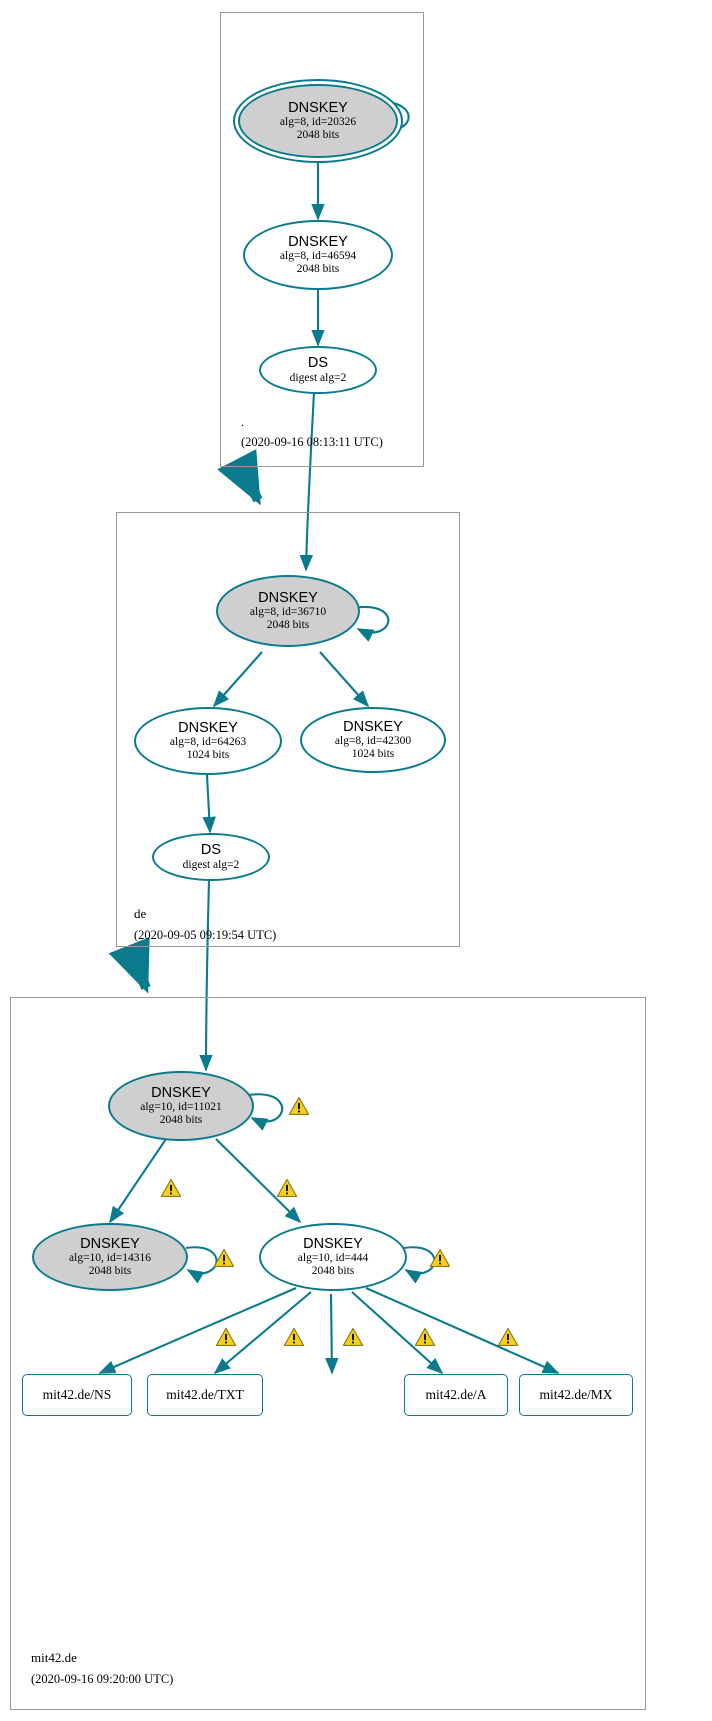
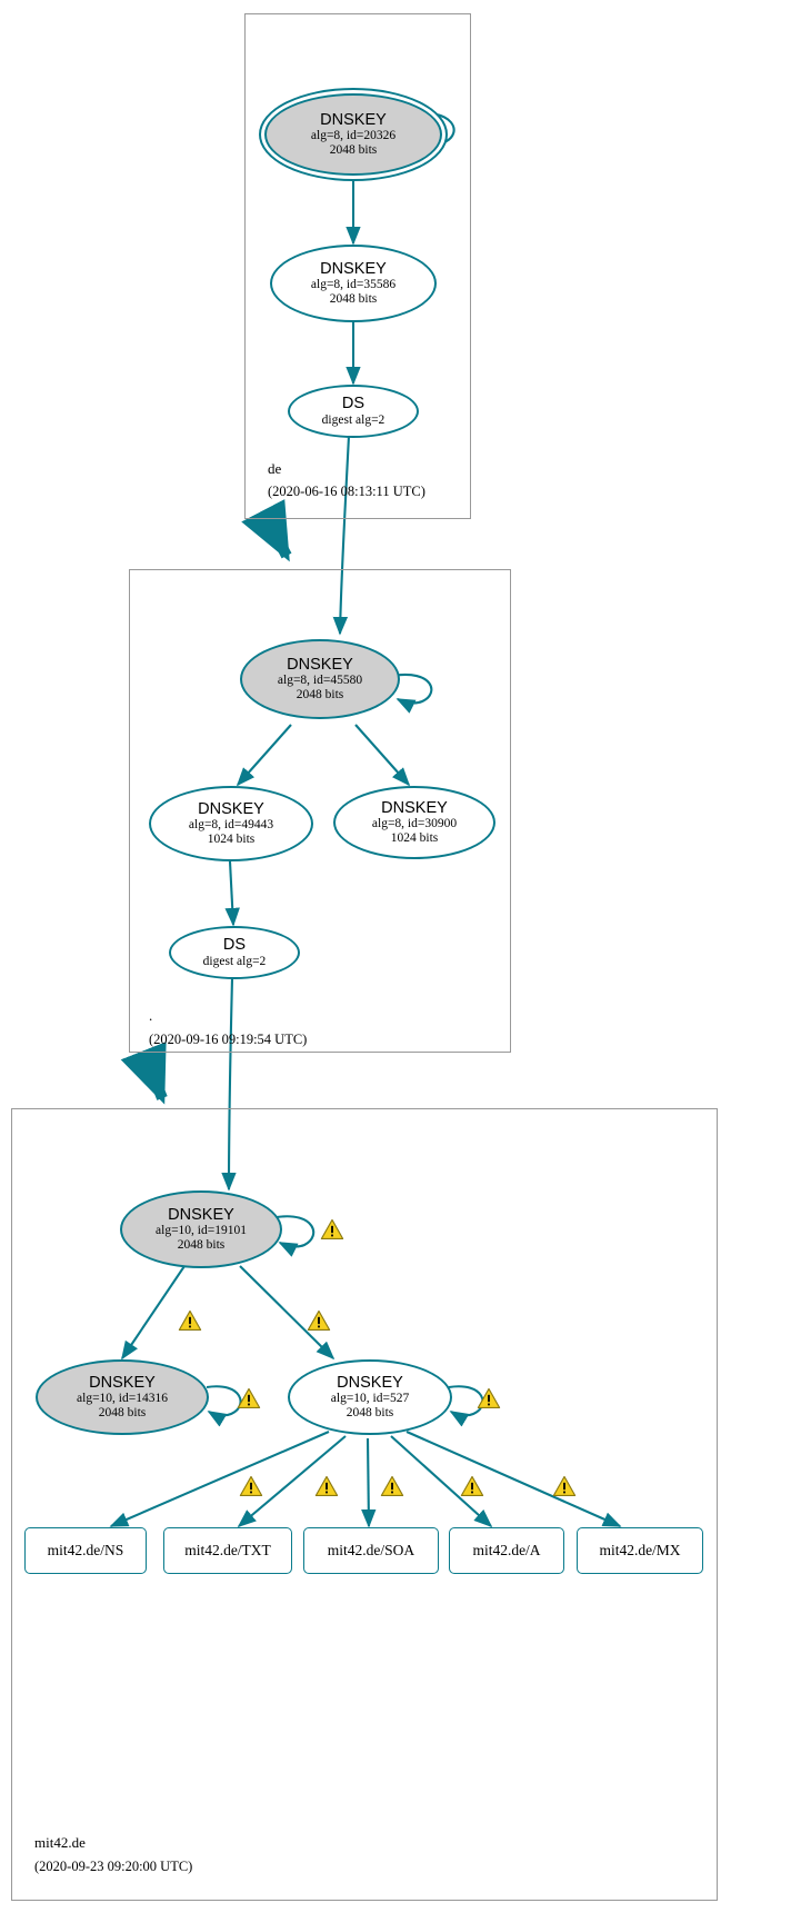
- .
+ de
- (2020-09-16 08:13:11 UTC)
+ (2020-06-16 08:13:11 UTC)
  DNSKEY
  alg=8, id=20326
  2048 bits
  DNSKEY
- alg=8, id=46594
+ alg=8, id=35586
  2048 bits
  DS
  digest alg=2
- de
+ .
- (2020-09-05 09:19:54 UTC)
+ (2020-09-16 09:19:54 UTC)
  DNSKEY
- alg=8, id=36710
+ alg=8, id=45580
  2048 bits
  DNSKEY
- alg=8, id=64263
+ alg=8, id=49443
  1024 bits
  DNSKEY
- alg=8, id=42300
+ alg=8, id=30900
  1024 bits
  DS
  digest alg=2
  mit42.de
- (2020-09-16 09:20:00 UTC)
+ (2020-09-23 09:20:00 UTC)
  DNSKEY
- alg=10, id=11021
+ alg=10, id=19101
  2048 bits
  DNSKEY
  alg=10, id=14316
  2048 bits
  DNSKEY
- alg=10, id=444
+ alg=10, id=527
  2048 bits
  mit42.de/NS
  mit42.de/TXT
+ mit42.de/SOA
  mit42.de/A
  mit42.de/MX
